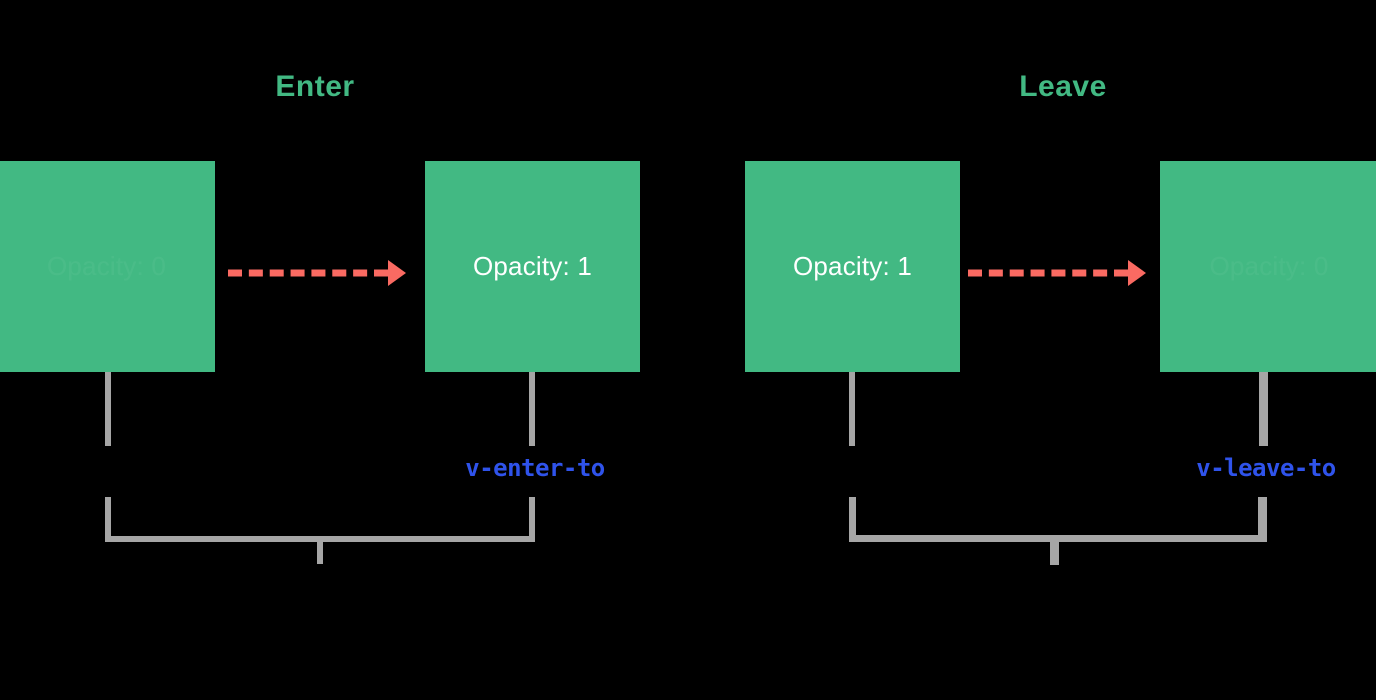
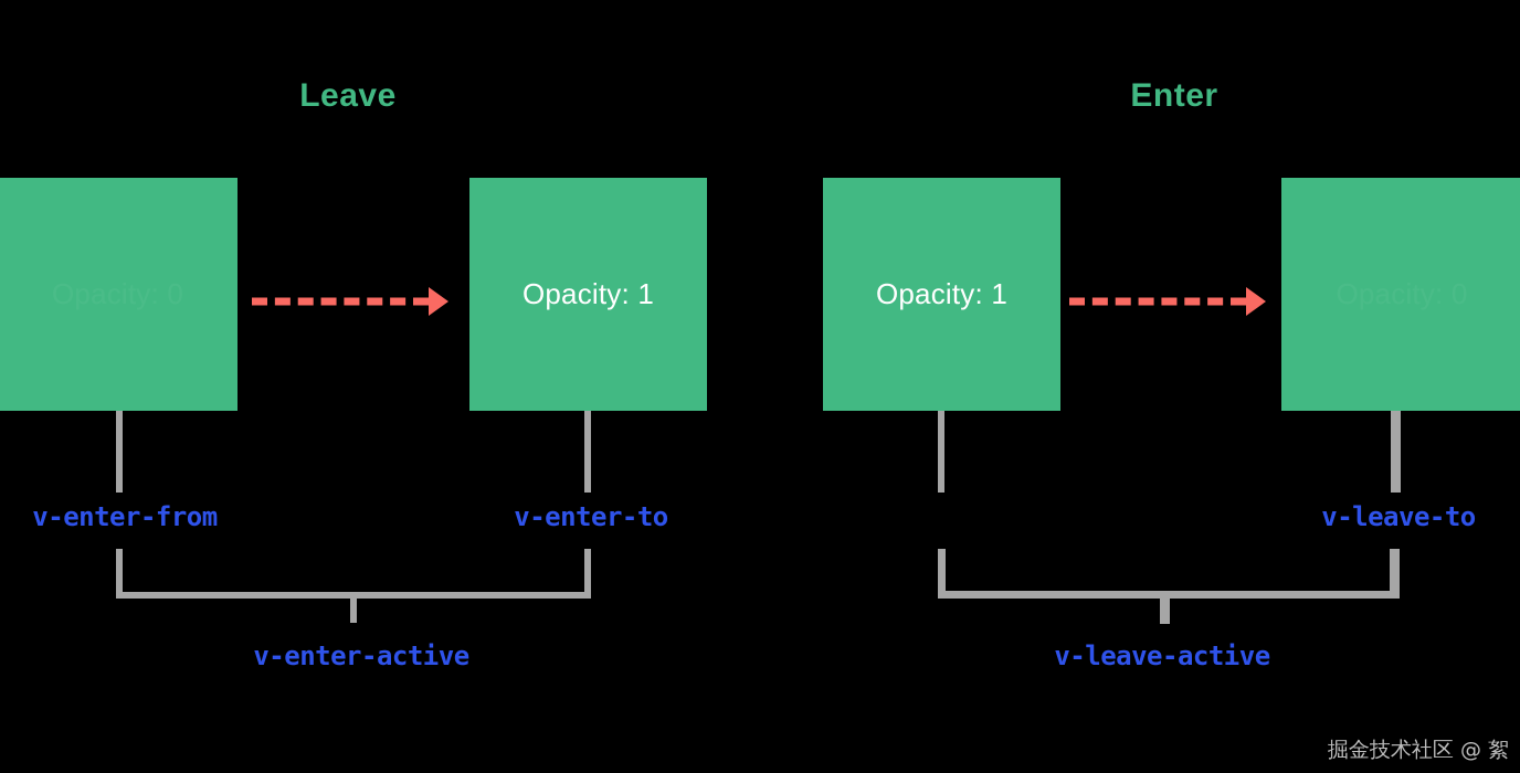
- Enter
+ Leave
  Opacity: 1
+ v-enter-from
  v-enter-to
+ v-enter-active
- Leave
+ Enter
  Opacity: 1
  v-leave-to
+ v-leave-active
+ 掘金技术社区 @ 絮
